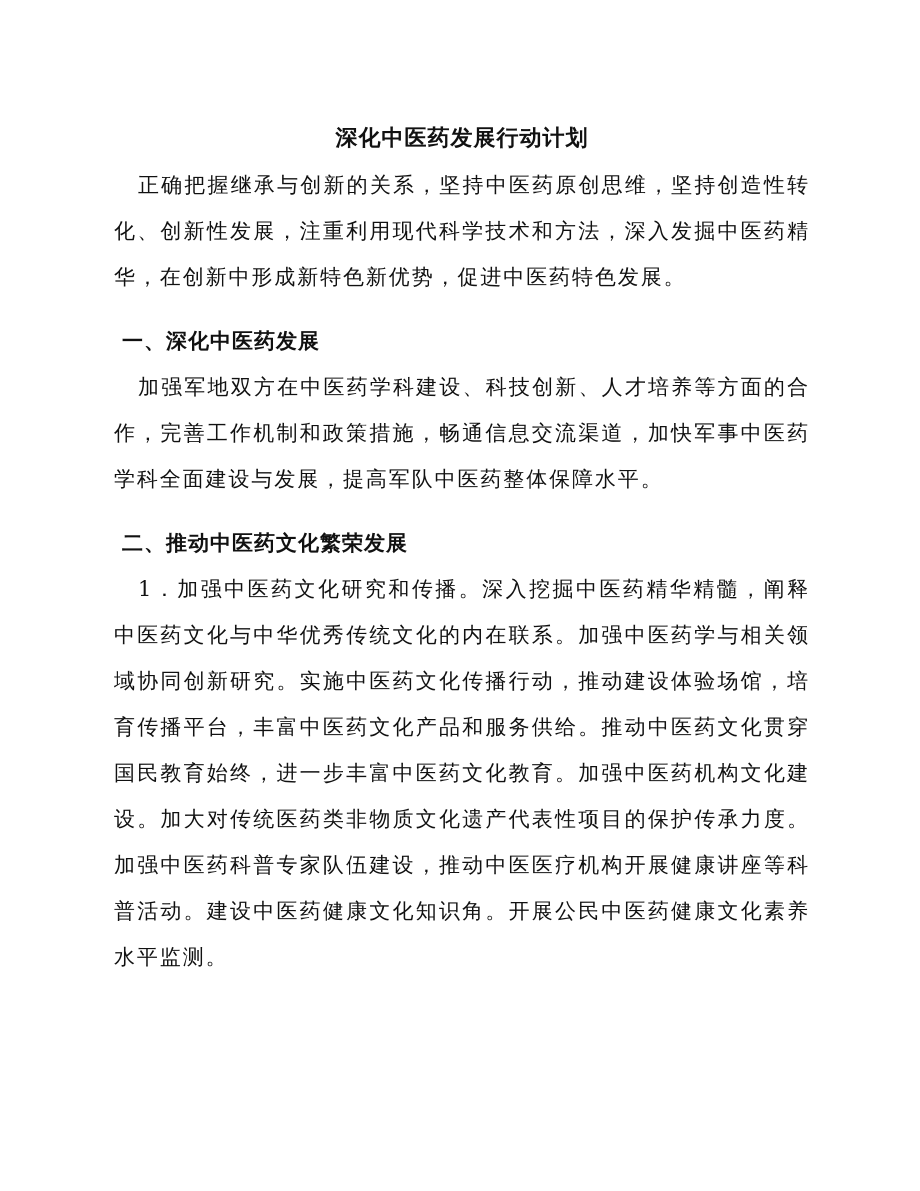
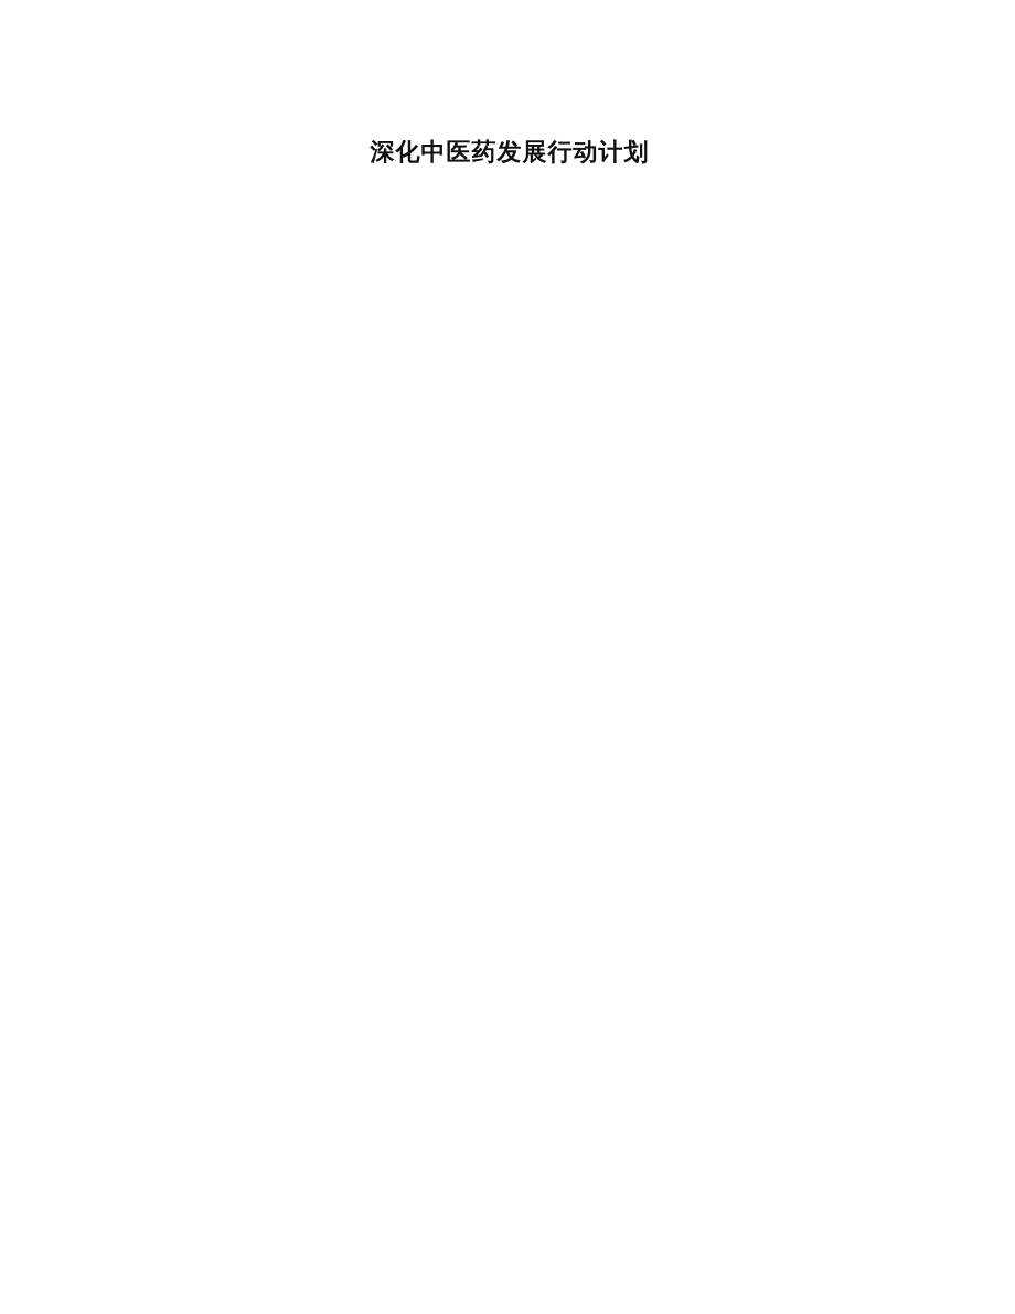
  深化中医药发展行动计划
- 正确把握继承与创新的关系，坚持中医药原创思维，坚持创造性转化、创新性发展，注重利用现代科学技术和方法，深入发掘中医药精华，在创新中形成新特色新优势，促进中医药特色发展。
- 一、深化中医药发展
- 加强军地双方在中医药学科建设、科技创新、人才培养等方面的合作，完善工作机制和政策措施，畅通信息交流渠道，加快军事中医药学科全面建设与发展，提高军队中医药整体保障水平。
- 二、推动中医药文化繁荣发展
- 1．加强中医药文化研究和传播。深入挖掘中医药精华精髓，阐释中医药文化与中华优秀传统文化的内在联系。加强中医药学与相关领域协同创新研究。实施中医药文化传播行动，推动建设体验场馆，培育传播平台，丰富中医药文化产品和服务供给。推动中医药文化贯穿国民教育始终，进一步丰富中医药文化教育。加强中医药机构文化建设。加大对传统医药类非物质文化遗产代表性项目的保护传承力度。加强中医药科普专家队伍建设，推动中医医疗机构开展健康讲座等科普活动。建设中医药健康文化知识角。开展公民中医药健康文化素养水平监测。
